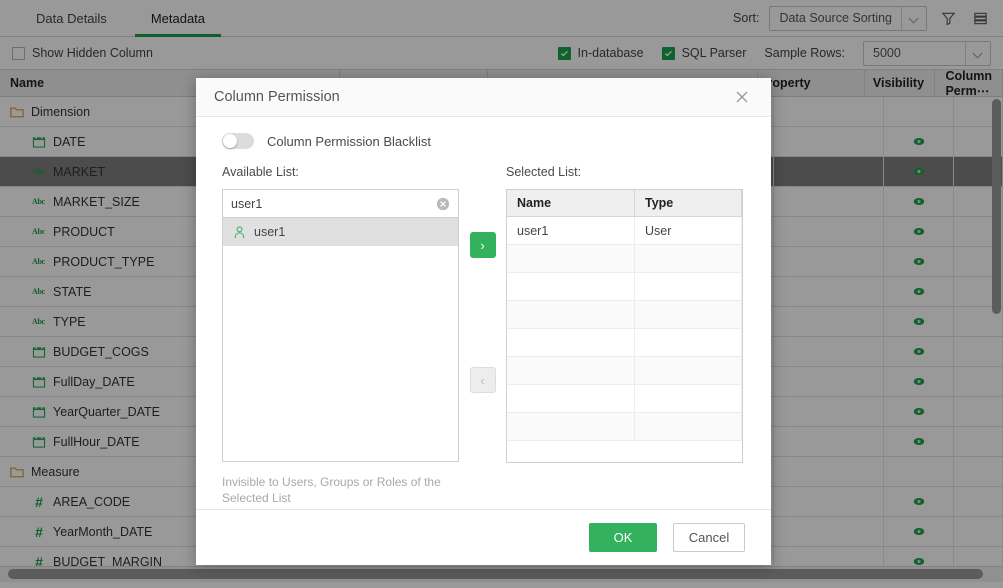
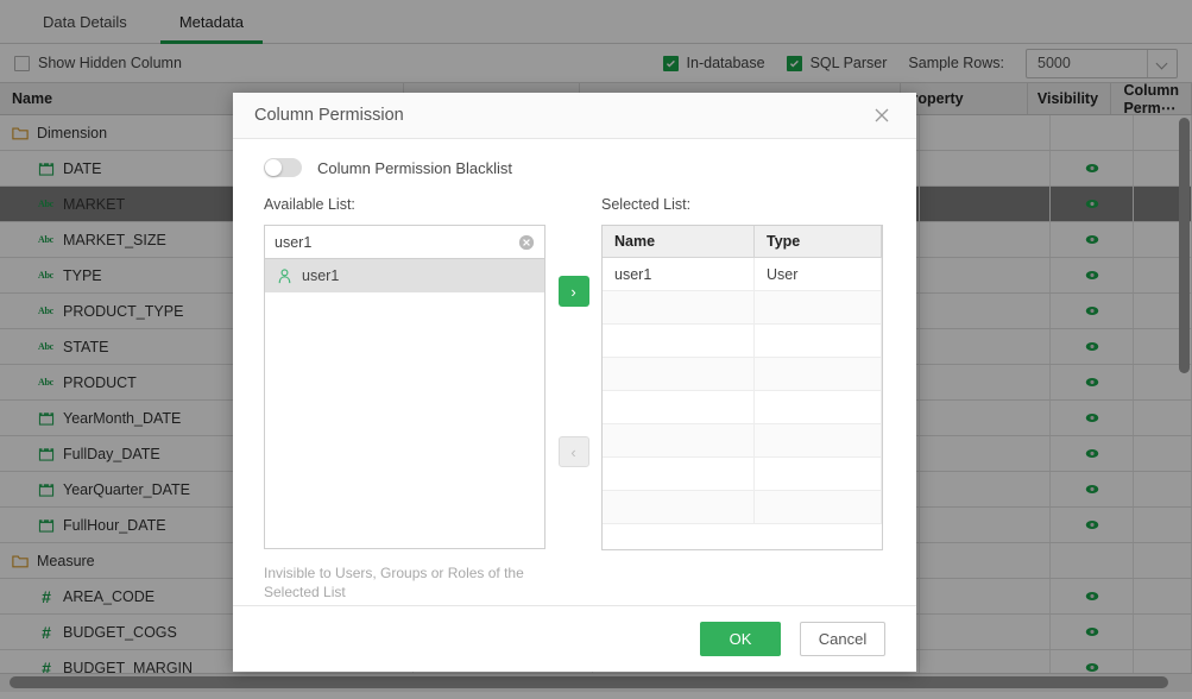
  Data Details
  Metadata
- Sort:
- Data Source Sorting
  Show Hidden Column
  In-database
  SQL Parser
  Sample Rows:
  5000
  Name
  operty
  Visibility
  Column Perm⋯
  Dimension
  DATE
  Abc
  MARKET
  Abc
  MARKET_SIZE
  Abc
- PRODUCT
+ TYPE
  Abc
  PRODUCT_TYPE
  Abc
  STATE
  Abc
- TYPE
+ PRODUCT
- BUDGET_COGS
+ YearMonth_DATE
  FullDay_DATE
  YearQuarter_DATE
  FullHour_DATE
  Measure
  #
  AREA_CODE
  #
- YearMonth_DATE
+ BUDGET_COGS
  #
  BUDGET_MARGIN
  Column Permission
  Column Permission Blacklist
  Available List:
  user1
  user1
  ›
  ‹
  Selected List:
  Name
  Type
  user1
  User
  Invisible to Users, Groups or Roles of the Selected List
  OK
  Cancel
